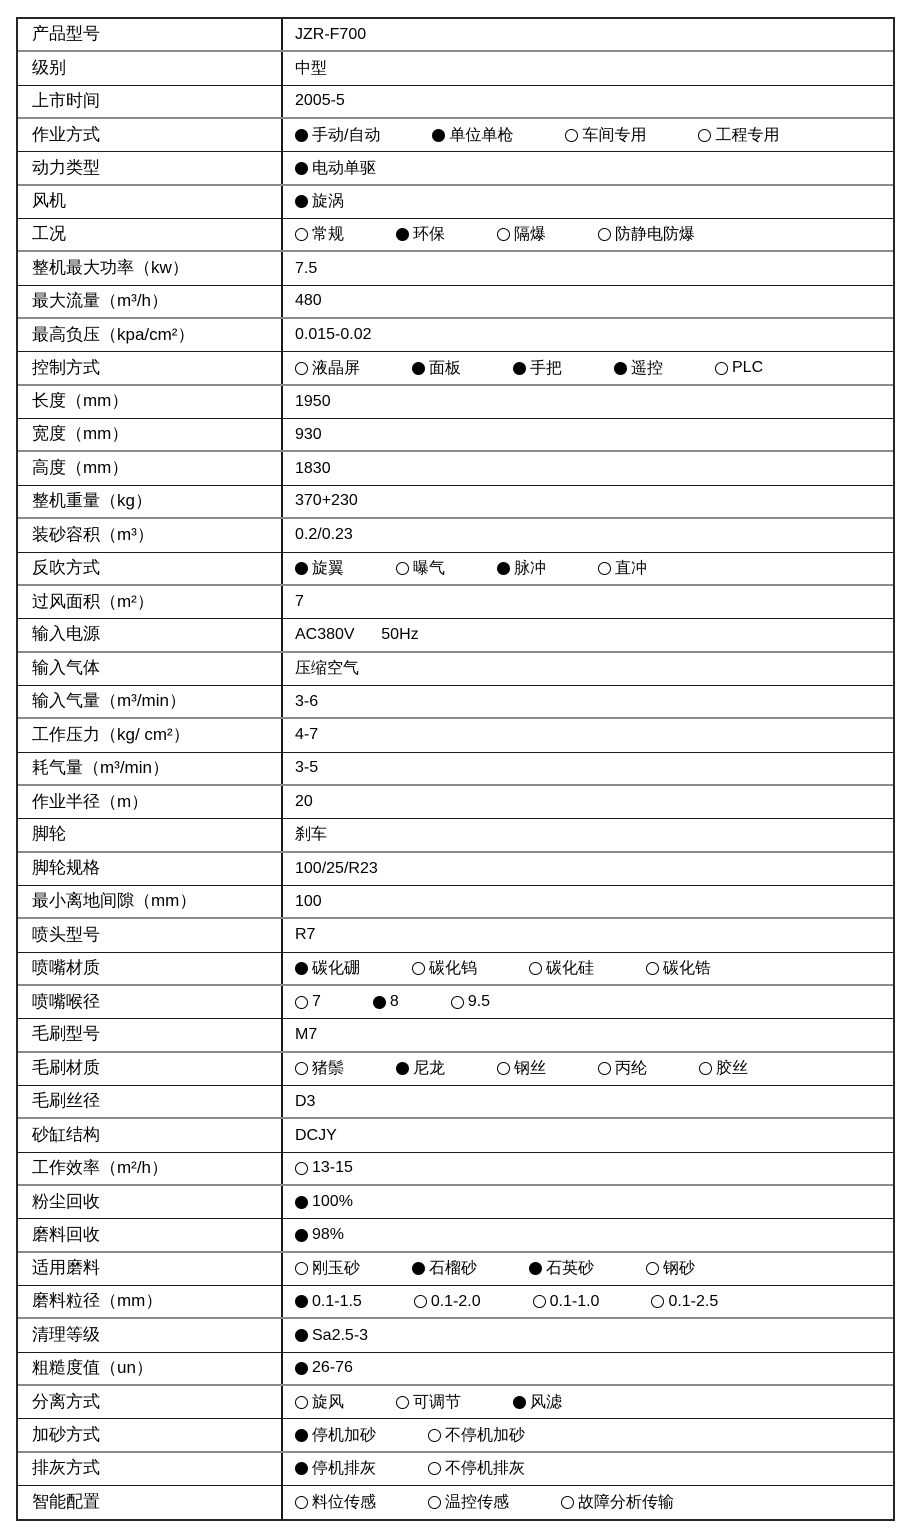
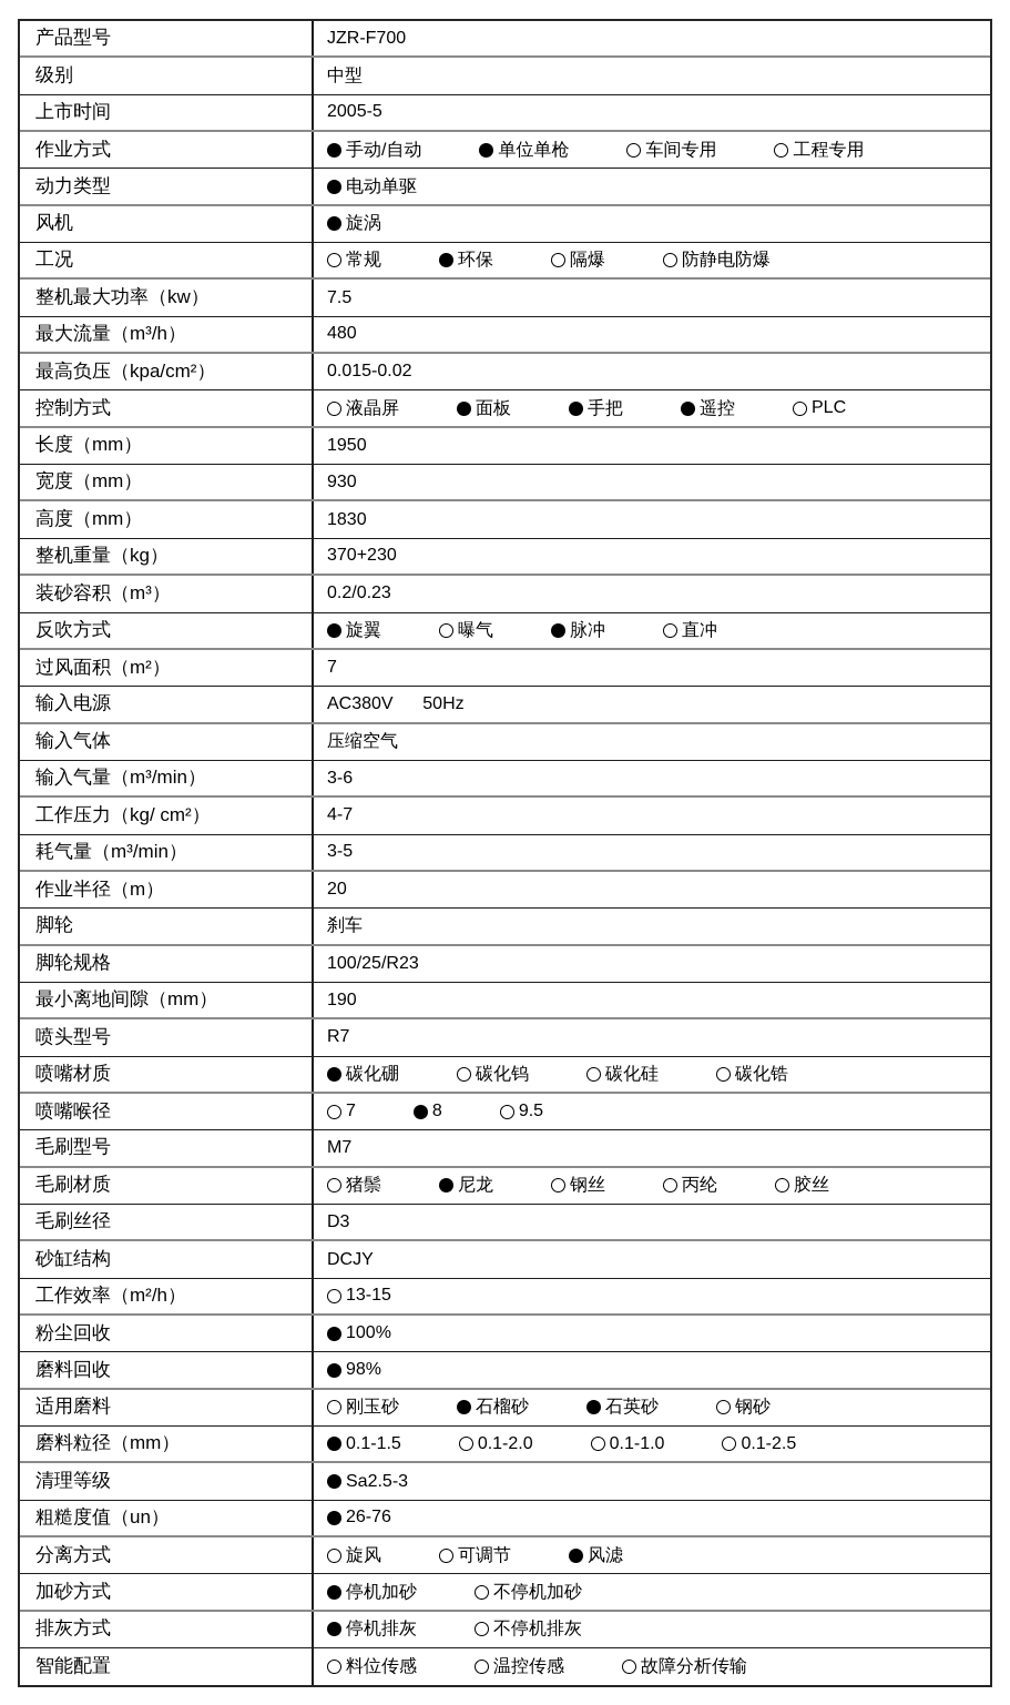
  产品型号
  JZR-F700
  级别
  中型
  上市时间
  2005-5
  作业方式
  手动/自动
  单位单枪
  车间专用
  工程专用
  动力类型
  电动单驱
  风机
  旋涡
  工况
  常规
  环保
  隔爆
  防静电防爆
  整机最大功率（kw）
  7.5
  最大流量（m³/h）
  480
  最高负压（kpa/cm²）
  0.015-0.02
  控制方式
  液晶屏
  面板
  手把
  遥控
  PLC
  长度（mm）
  1950
  宽度（mm）
  930
  高度（mm）
  1830
  整机重量（kg）
  370+230
  装砂容积（m³）
  0.2/0.23
  反吹方式
  旋翼
  曝气
  脉冲
  直冲
  过风面积（m²）
  7
  输入电源
  AC380V 50Hz
  输入气体
  压缩空气
  输入气量（m³/min）
  3-6
  工作压力（kg/ cm²）
  4-7
  耗气量（m³/min）
  3-5
  作业半径（m）
  20
  脚轮
  刹车
  脚轮规格
  100/25/R23
  最小离地间隙（mm）
- 100
+ 190
  喷头型号
  R7
  喷嘴材质
  碳化硼
  碳化钨
  碳化硅
  碳化锆
  喷嘴喉径
  7
  8
  9.5
  毛刷型号
  M7
  毛刷材质
  猪鬃
  尼龙
  钢丝
  丙纶
  胶丝
  毛刷丝径
  D3
  砂缸结构
  DCJY
  工作效率（m²/h）
  13-15
  粉尘回收
  100%
  磨料回收
  98%
  适用磨料
  刚玉砂
  石榴砂
  石英砂
  钢砂
  磨料粒径（mm）
  0.1-1.5
  0.1-2.0
  0.1-1.0
  0.1-2.5
  清理等级
  Sa2.5-3
  粗糙度值（un）
  26-76
  分离方式
  旋风
  可调节
  风滤
  加砂方式
  停机加砂
  不停机加砂
  排灰方式
  停机排灰
  不停机排灰
  智能配置
  料位传感
  温控传感
  故障分析传输
